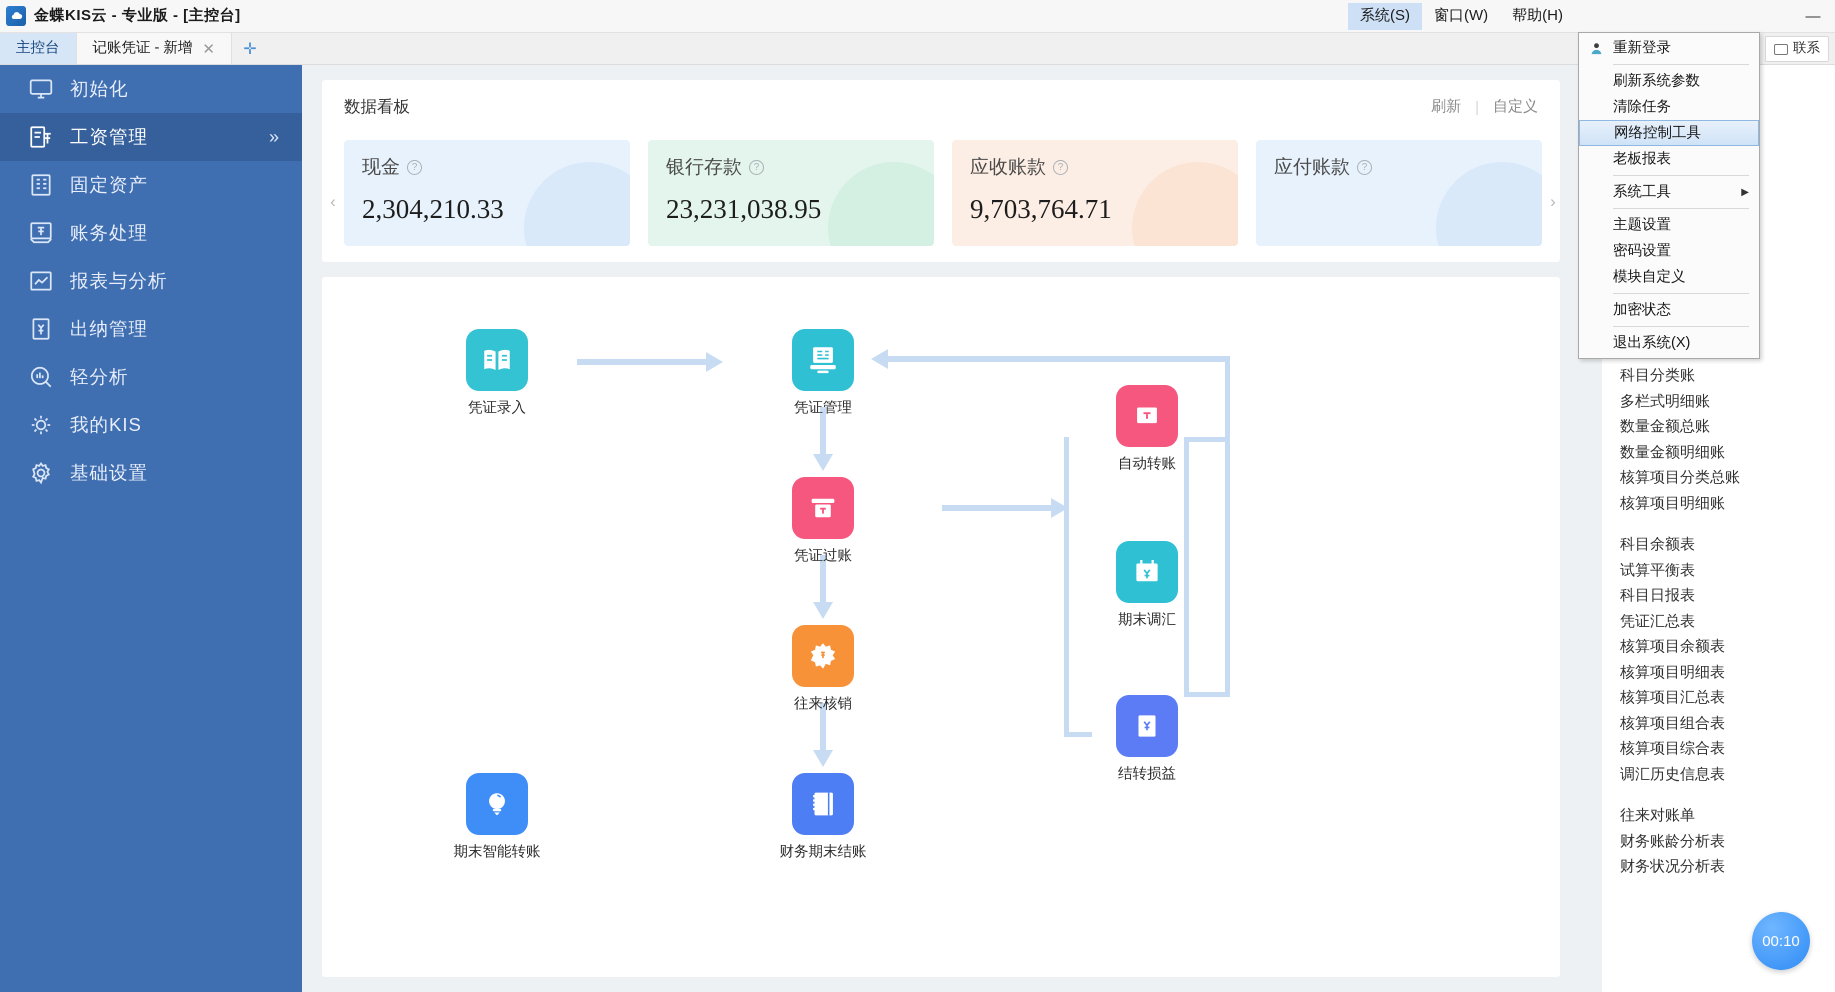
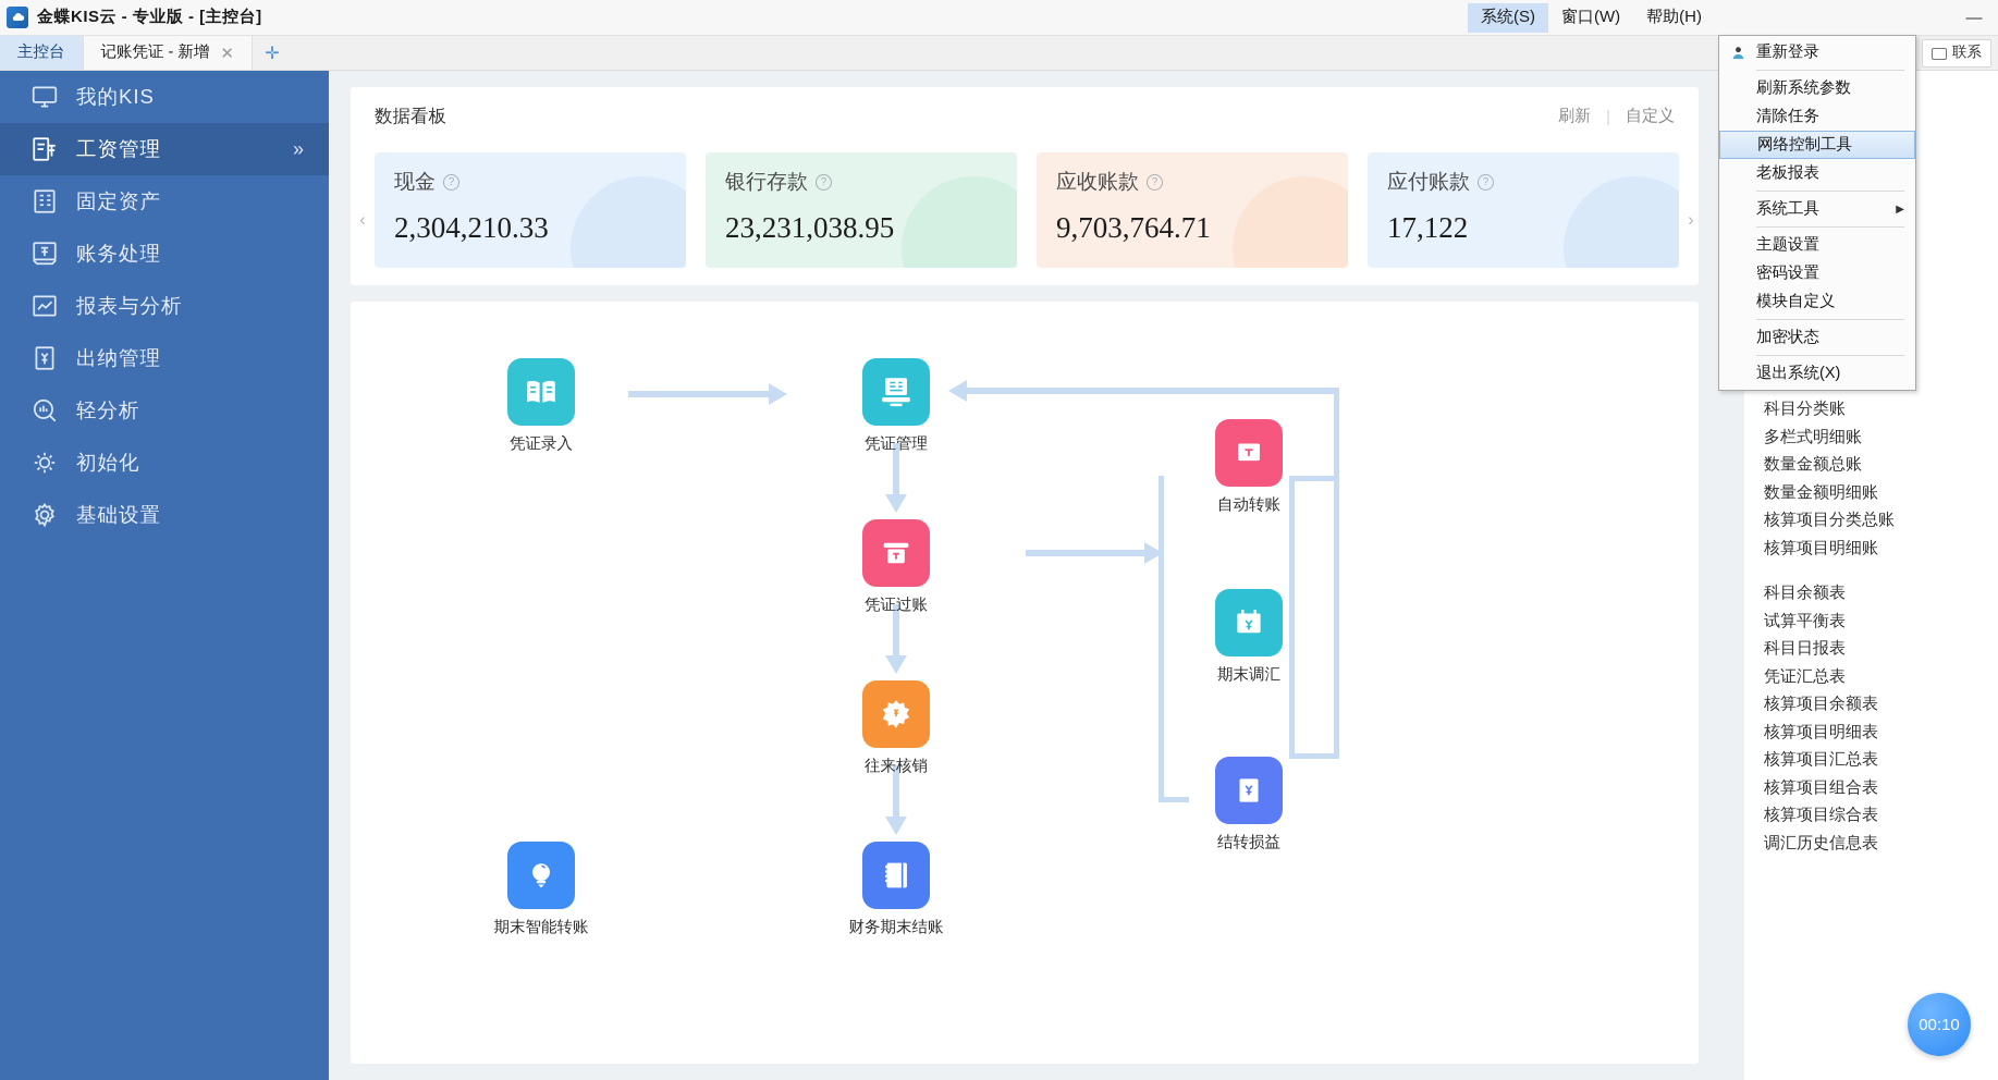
  金蝶KIS云 - 专业版 - [主控台]
  系统(S)
  窗口(W)
  帮助(H)
  —
  主控台
  记账凭证 - 新增
  ✕
  ✛
  联系
- 初始化
+ 我的KIS
  工资管理
  »
  固定资产
  账务处理
  报表与分析
  出纳管理
  轻分析
- 我的KIS
+ 初始化
  基础设置
  数据看板
  刷新
  |
  自定义
  ‹
  ›
  现金
  ?
  2,304,210.33
  银行存款
  ?
  23,231,038.95
  应收账款
  ?
  9,703,764.71
  应付账款
  ?
+ 17,122
  凭证录入
  凭证管理
  凭证过账
  往来核销
  财务期末结账
  期末智能转账
  自动转账
  期末调汇
  结转损益
  科目分类账
  多栏式明细账
  数量金额总账
  数量金额明细账
  核算项目分类总账
  核算项目明细账
  科目余额表
  试算平衡表
  科目日报表
  凭证汇总表
  核算项目余额表
  核算项目明细表
  核算项目汇总表
  核算项目组合表
  核算项目综合表
  调汇历史信息表
- 往来对账单
- 财务账龄分析表
- 财务状况分析表
  重新登录
  刷新系统参数
  清除任务
  网络控制工具
  老板报表
  系统工具
  ▶
  主题设置
  密码设置
  模块自定义
  加密状态
  退出系统(X)
  00:10
